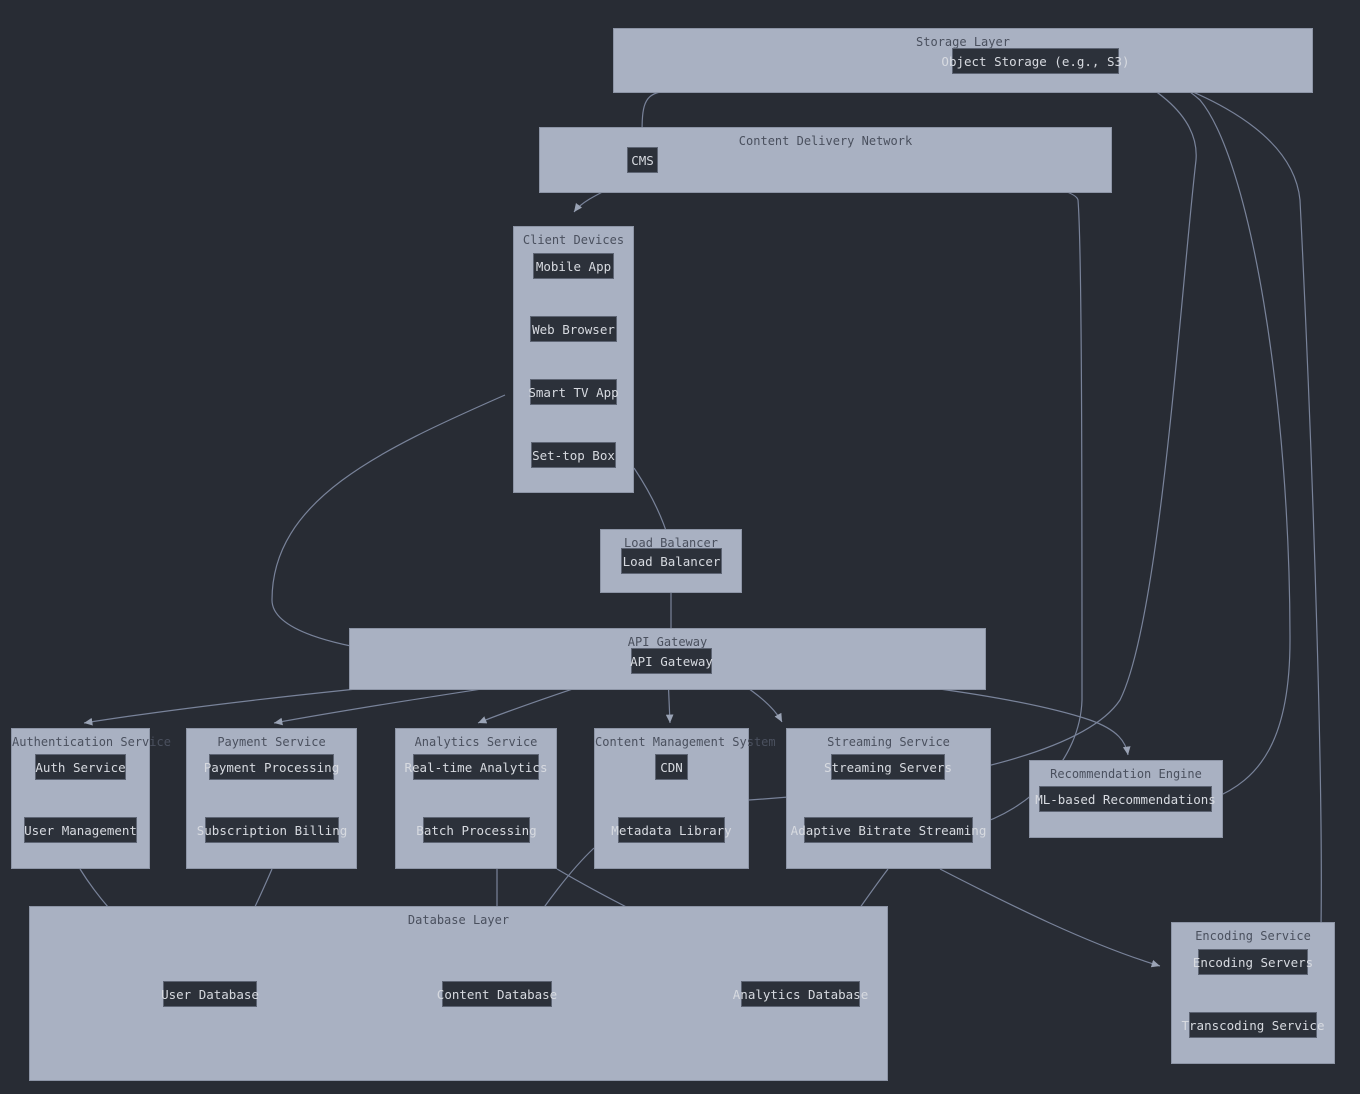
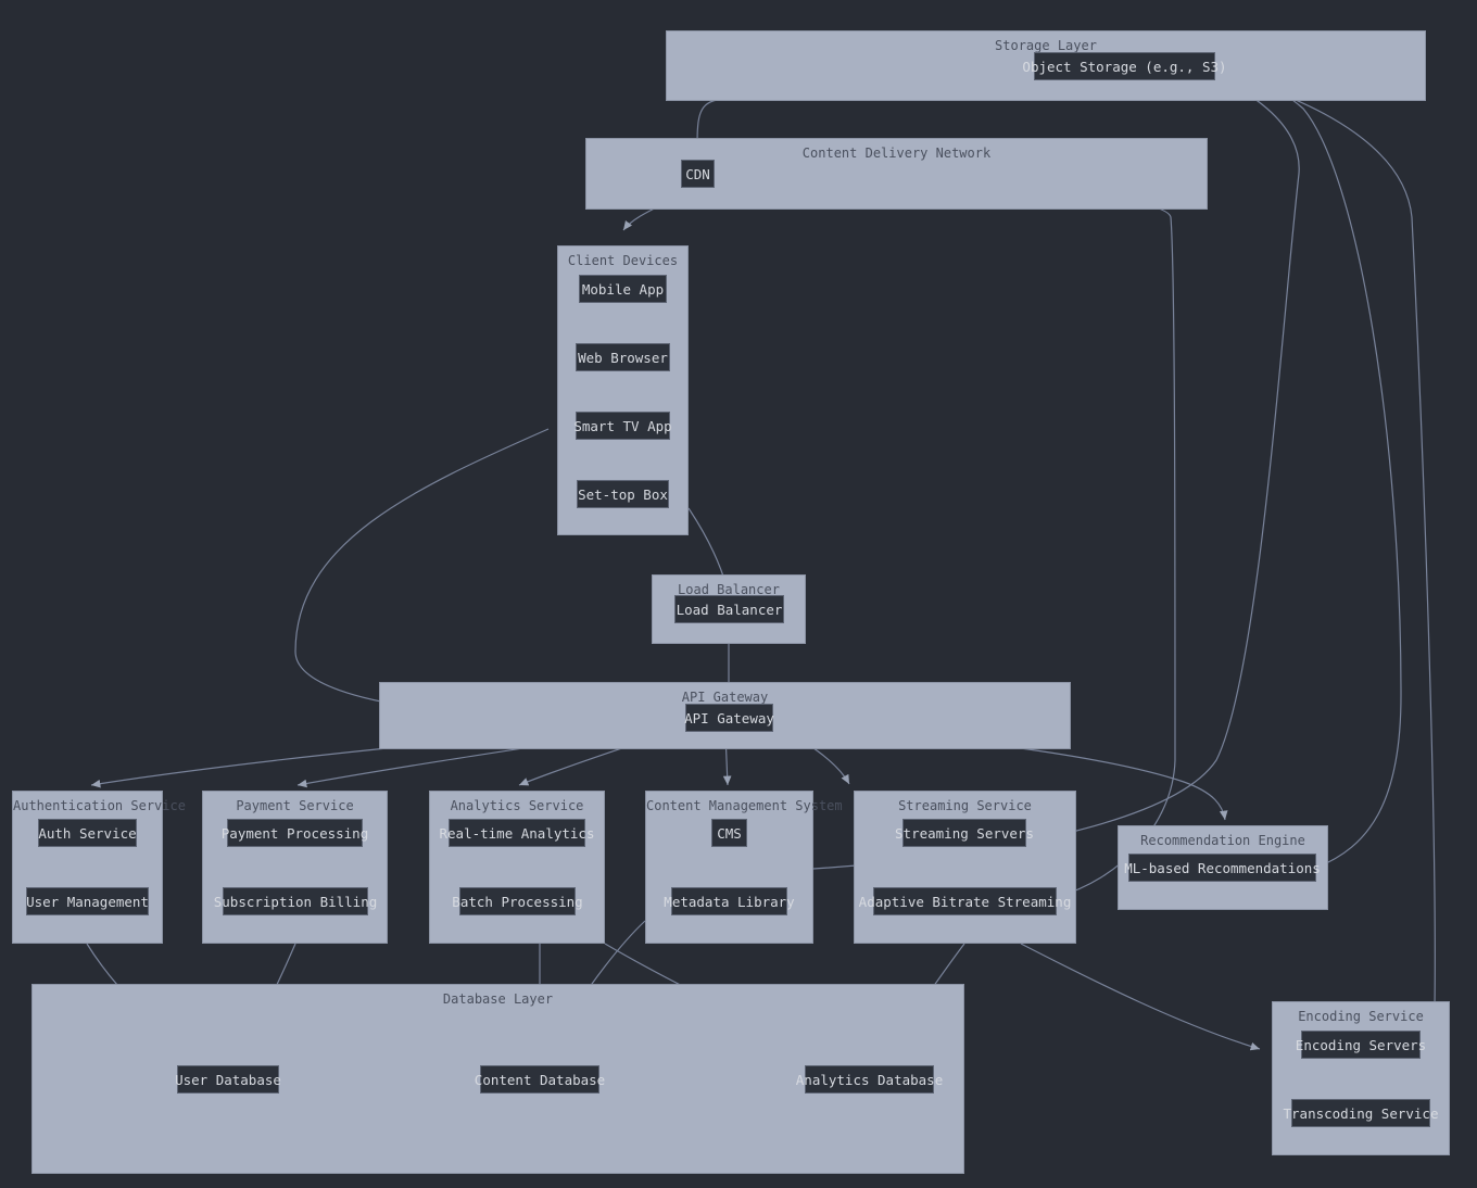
  Storage Layer
  Content Delivery Network
  Client Devices
  Load Balancer
  API Gateway
  Authentication Service
  Payment Service
  Analytics Service
  Content Management System
  Streaming Service
  Recommendation Engine
  Database Layer
  Encoding Service
  Object Storage (e.g., S3)
- CMS
+ CDN
  Mobile App
  Web Browser
  Smart TV App
  Set-top Box
  Load Balancer
  API Gateway
  Auth Service
  User Management
  Payment Processing
  Subscription Billing
  Real-time Analytics
  Batch Processing
- CDN
+ CMS
  Metadata Library
  Streaming Servers
  Adaptive Bitrate Streaming
  ML-based Recommendations
  User Database
  Content Database
  Analytics Database
  Encoding Servers
  Transcoding Service
